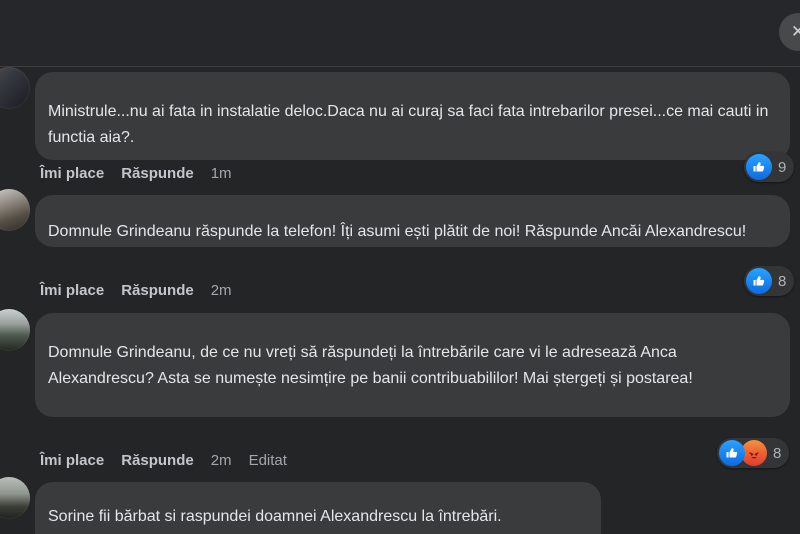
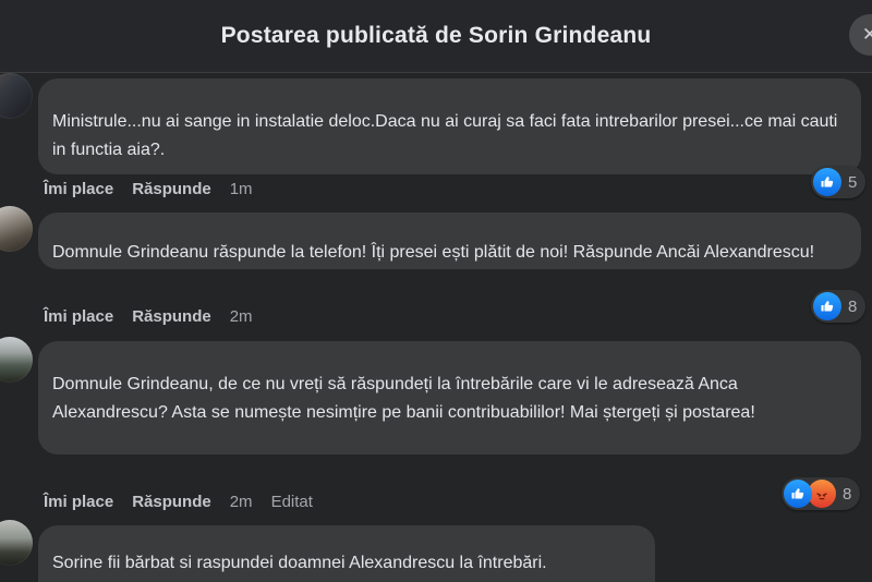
+ Postarea publicată de Sorin Grindeanu
  ✕
- Ministrule...nu ai fata in instalatie deloc.Daca nu ai curaj sa faci fata intrebarilor presei...ce mai cauti in functia aia?.
+ Ministrule...nu ai sange in instalatie deloc.Daca nu ai curaj sa faci fata intrebarilor presei...ce mai cauti in functia aia?.
  Îmi place
  Răspunde
  1m
- 9
+ 5
- Domnule Grindeanu răspunde la telefon! Îți asumi ești plătit de noi! Răspunde Ancăi Alexandrescu!
+ Domnule Grindeanu răspunde la telefon! Îți presei ești plătit de noi! Răspunde Ancăi Alexandrescu!
  Îmi place
  Răspunde
  2m
  8
  Domnule Grindeanu, de ce nu vreți să răspundeți la întrebările care vi le adresează Anca Alexandrescu? Asta se numește nesimțire pe banii contribuabililor! Mai ștergeți și postarea!
  Îmi place
  Răspunde
  2m
  Editat
  8
  Sorine fii bărbat si raspundei doamnei Alexandrescu la întrebări.
